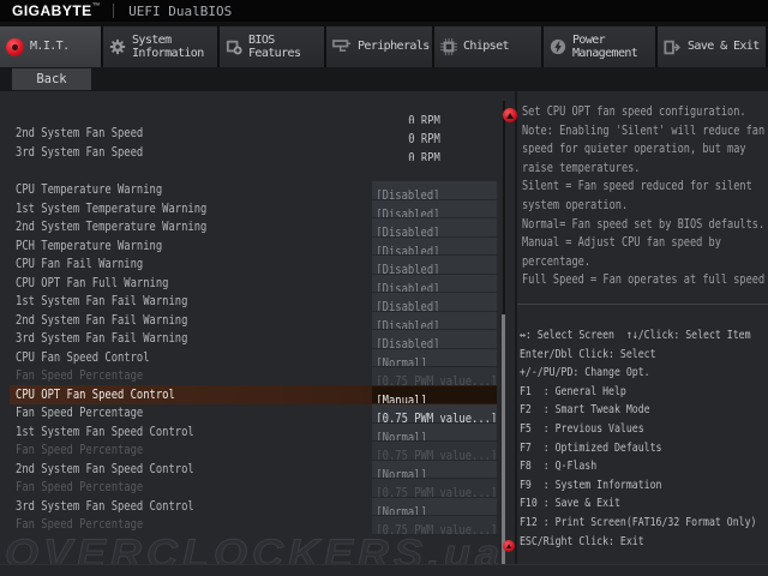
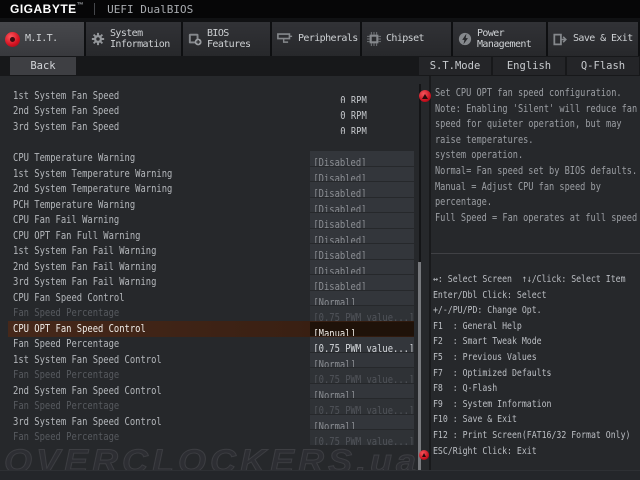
  GIGABYTE
  UEFI DualBIOS
  M.I.T.
  System Information
  BIOS Features
  Peripherals
  Chipset
  Power Management
  Save & Exit
  Back
+ S.T.Mode
+ English
+ Q-Flash
+ 1st System Fan Speed
  0 RPM
  2nd System Fan Speed
  0 RPM
  3rd System Fan Speed
  0 RPM
  CPU Temperature Warning
  [Disabled]
  1st System Temperature Warning
  [Disabled]
  2nd System Temperature Warning
  [Disabled]
  PCH Temperature Warning
  [Disabled]
  CPU Fan Fail Warning
  [Disabled]
  CPU OPT Fan Full Warning
  [Disabled]
  1st System Fan Fail Warning
  [Disabled]
  2nd System Fan Fail Warning
  [Disabled]
  3rd System Fan Fail Warning
  [Disabled]
  CPU Fan Speed Control
  [Normal]
  Fan Speed Percentage
  [0.75 PWM value...]
  CPU OPT Fan Speed Control
  [Manual]
  Fan Speed Percentage
  [0.75 PWM value...]
  1st System Fan Speed Control
  [Normal]
  Fan Speed Percentage
  [0.75 PWM value...]
  2nd System Fan Speed Control
  [Normal]
  Fan Speed Percentage
  [0.75 PWM value...]
  3rd System Fan Speed Control
  [Normal]
  Fan Speed Percentage
  [0.75 PWM value...]
  Set CPU OPT fan speed configuration.
  Note: Enabling 'Silent' will reduce fan
  speed for quieter operation, but may
  raise temperatures.
- Silent = Fan speed reduced for silent
  system operation.
  Normal= Fan speed set by BIOS defaults.
  Manual = Adjust CPU fan speed by
  percentage.
  Full Speed = Fan operates at full speed
  ↔: Select Screen ↑↓/Click: Select Item
  Enter/Dbl Click: Select
  +/-/PU/PD: Change Opt.
  F1 : General Help
  F2 : Smart Tweak Mode
  F5 : Previous Values
  F7 : Optimized Defaults
  F8 : Q-Flash
  F9 : System Information
  F10 : Save & Exit
  F12 : Print Screen(FAT16/32 Format Only)
  ESC/Right Click: Exit
  OVERCLOCKERS.ua
